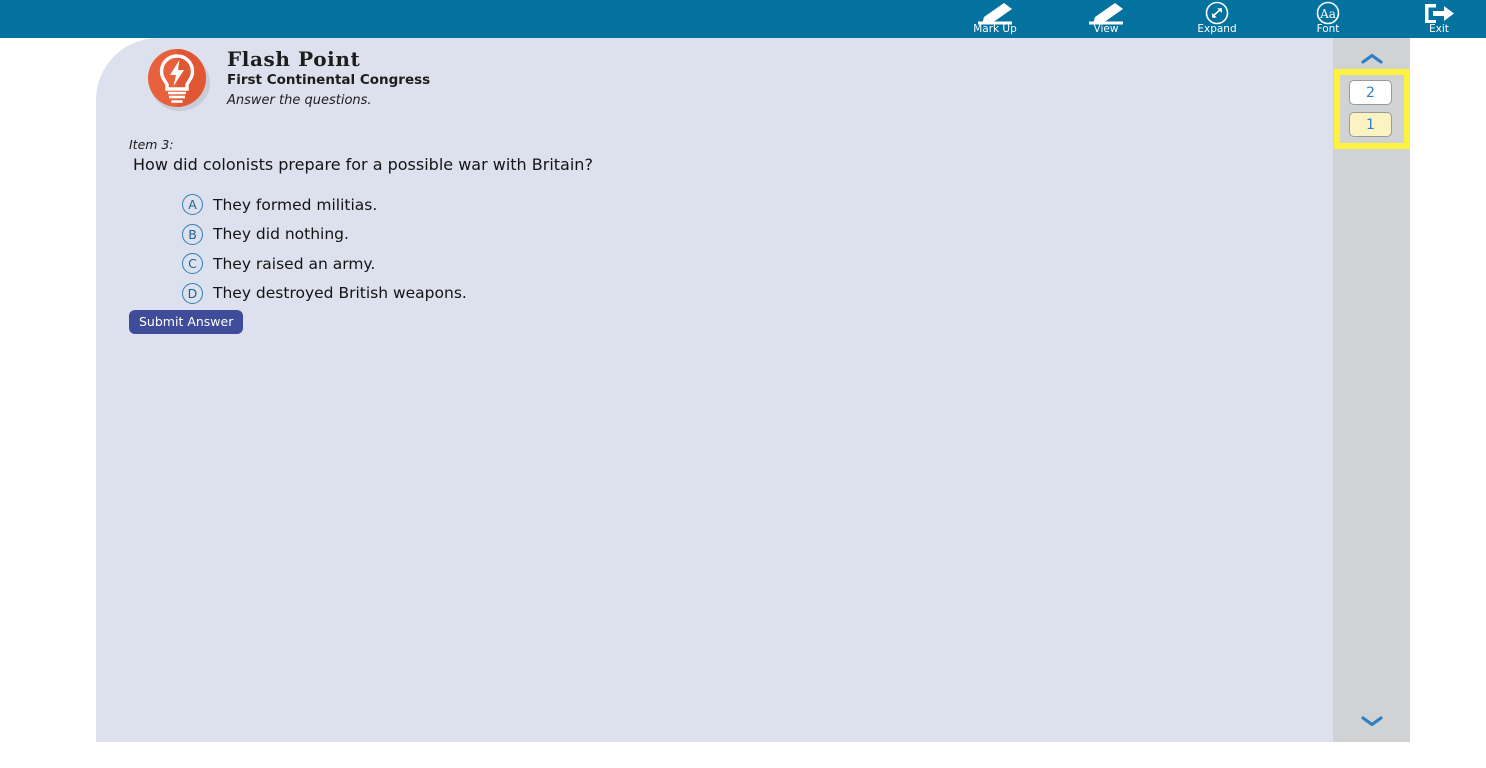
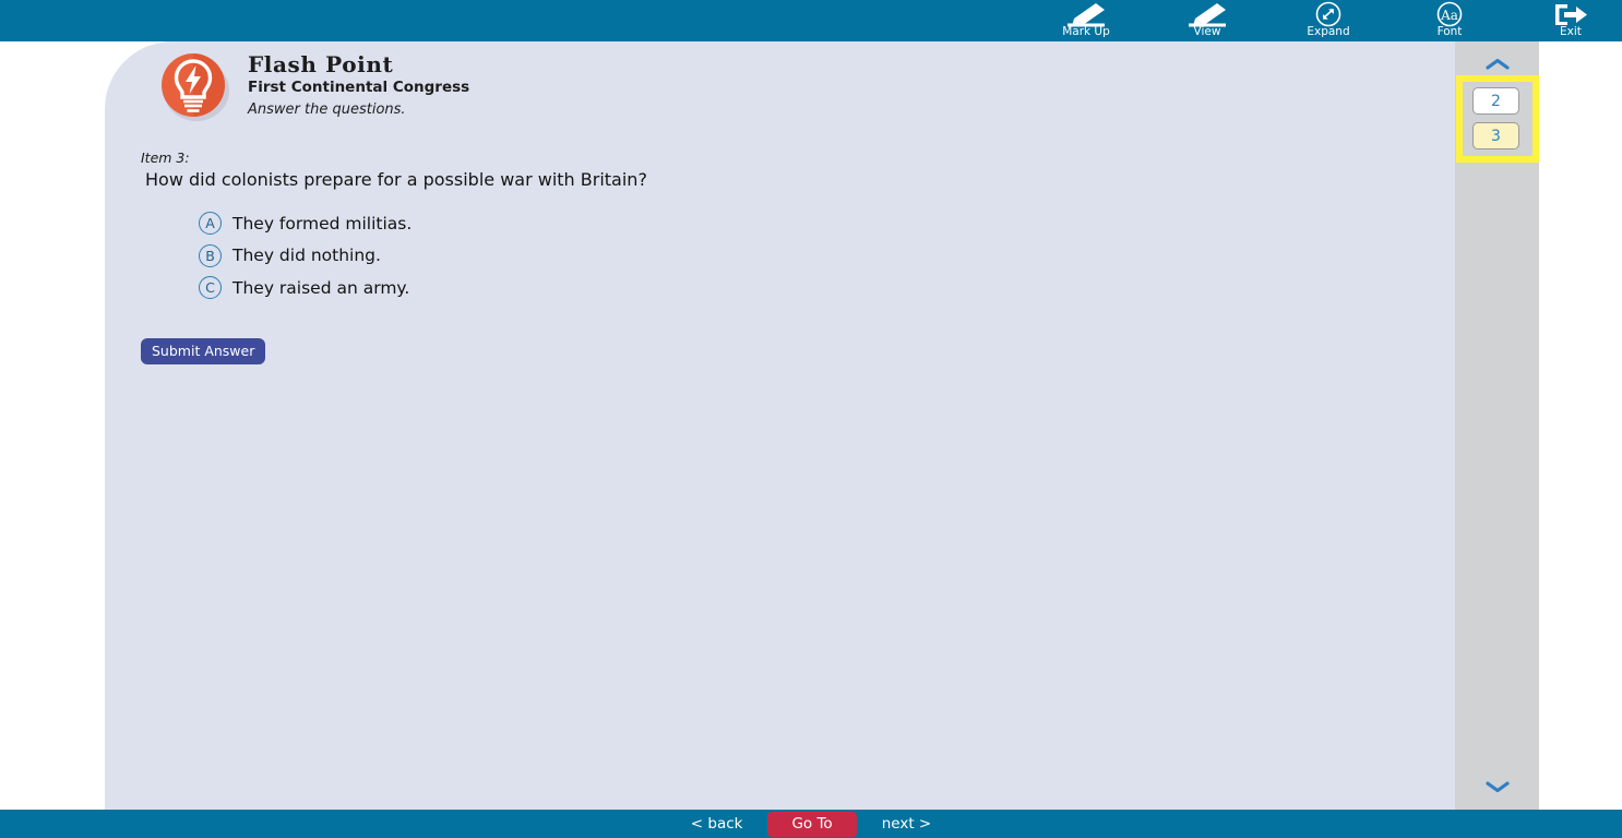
  Mark Up
  View
  Expand
  Aa
  Font
  Exit
  Flash Point
  First Continental Congress
  Answer the questions.
  Item 3:
  How did colonists prepare for a possible war with Britain?
  A
  They formed militias.
  B
  They did nothing.
  C
  They raised an army.
- D
- They destroyed British weapons.
  Submit Answer
  2
- 1
+ 3
+ < back
+ Go To
+ next >
